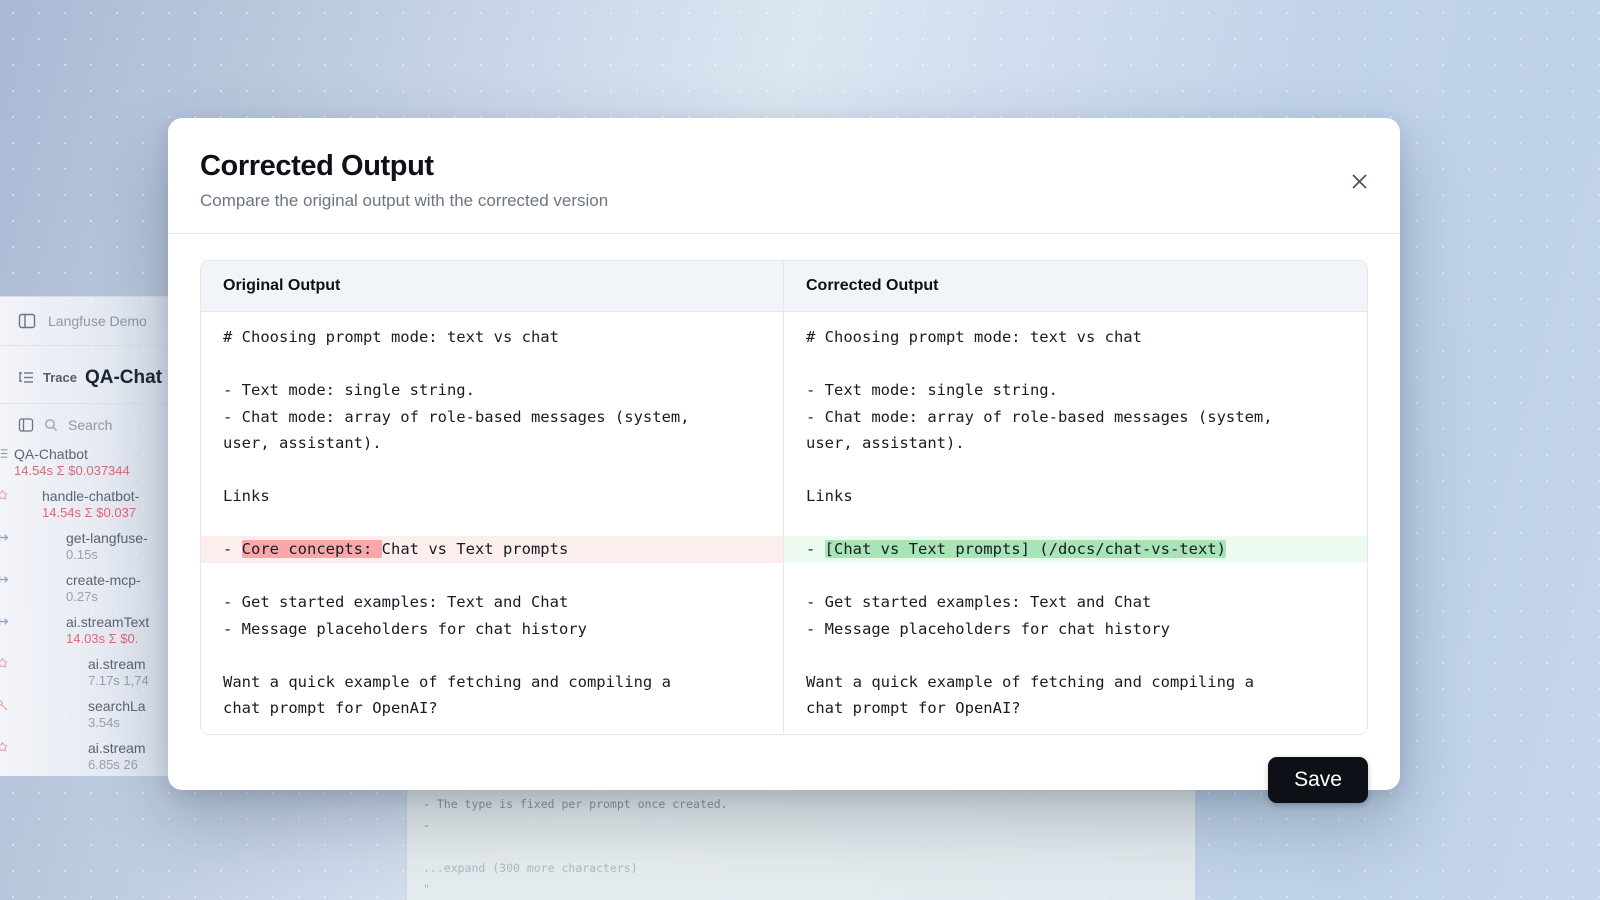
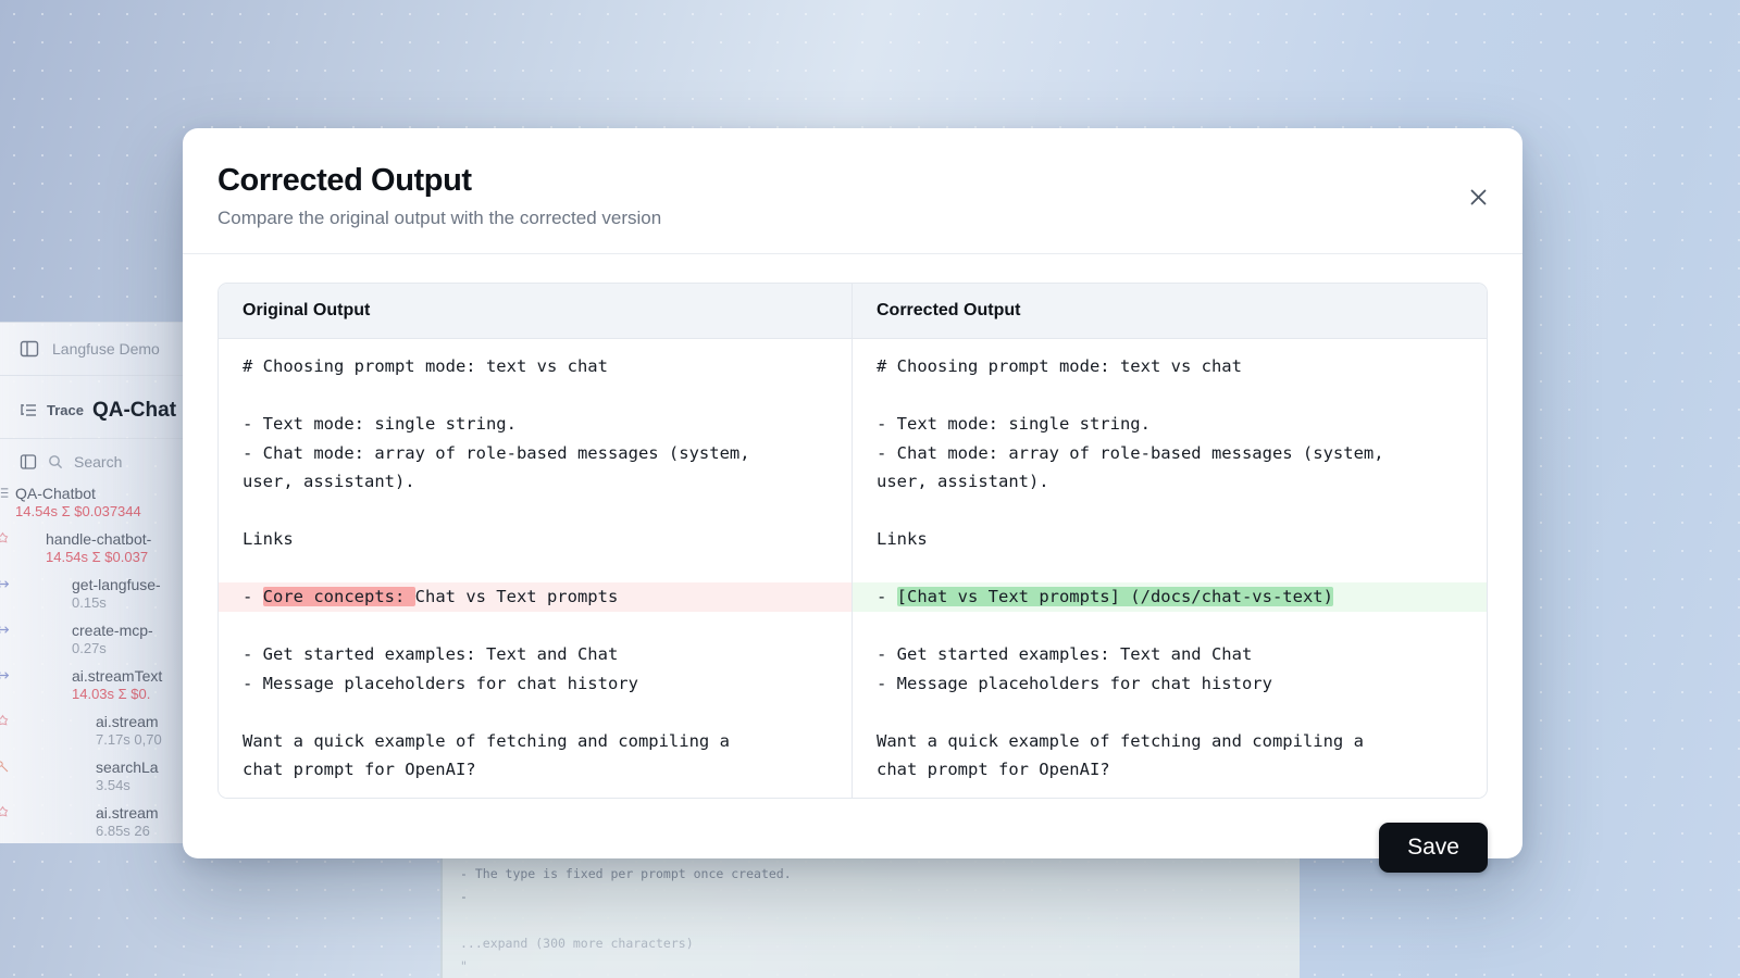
  Langfuse Demo
  Trace
  QA-Chat
  Search
  QA-Chatbot
  14.54s Σ $0.037344
  handle-chatbot-
  14.54s Σ $0.037
  get-langfuse-
  0.15s
  create-mcp-
  0.27s
  ai.streamText
  14.03s Σ $0.
  ai.stream
- 7.17s 1,74
+ 7.17s 0,70
  searchLa
  3.54s
  ai.stream
  6.85s 26
  - The type is fixed per prompt once created.
  -
  ...expand (300 more characters)
  "
  Corrected Output
  Compare the original output with the corrected version
  Original Output
  Corrected Output
  # Choosing prompt mode: text vs chat
  - Text mode: single string.
  - Chat mode: array of role-based messages (system,
  user, assistant).
  Links
  - Core concepts: Chat vs Text prompts
  - Get started examples: Text and Chat
  - Message placeholders for chat history
  Want a quick example of fetching and compiling a
  chat prompt for OpenAI?
  # Choosing prompt mode: text vs chat
  - Text mode: single string.
  - Chat mode: array of role-based messages (system,
  user, assistant).
  Links
  - [Chat vs Text prompts] (/docs/chat-vs-text)
  - Get started examples: Text and Chat
  - Message placeholders for chat history
  Want a quick example of fetching and compiling a
  chat prompt for OpenAI?
  Save
